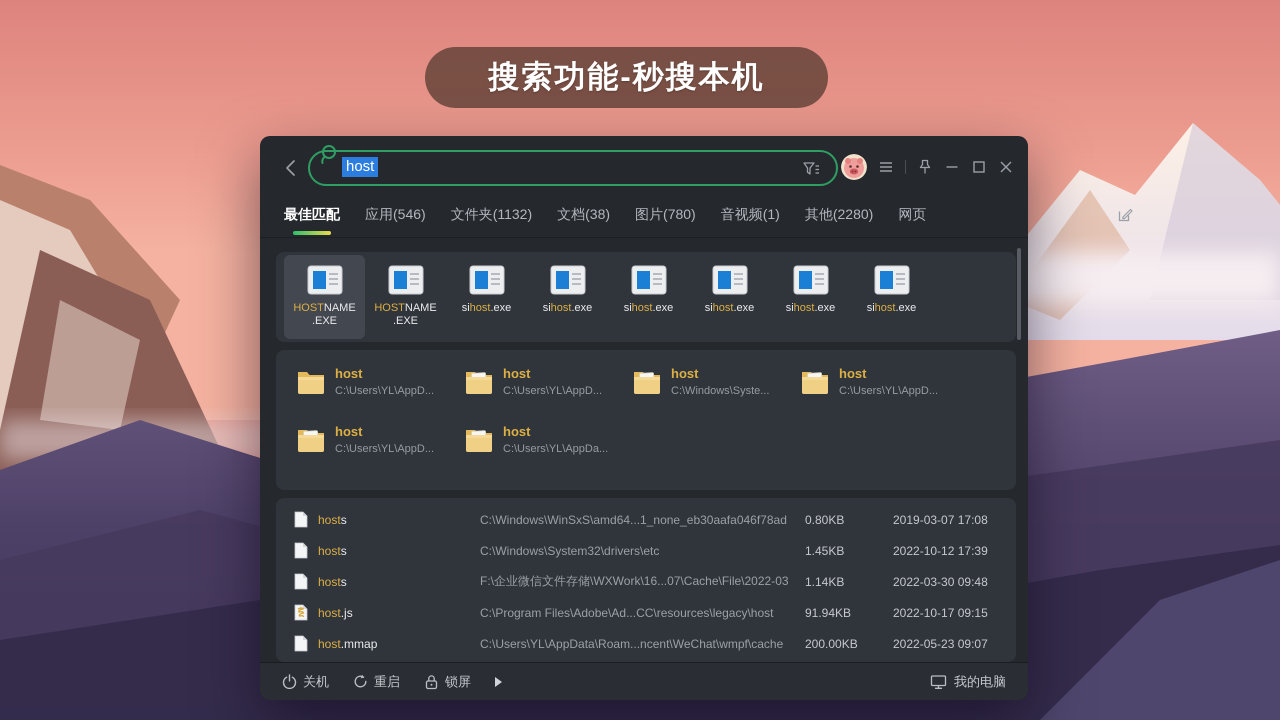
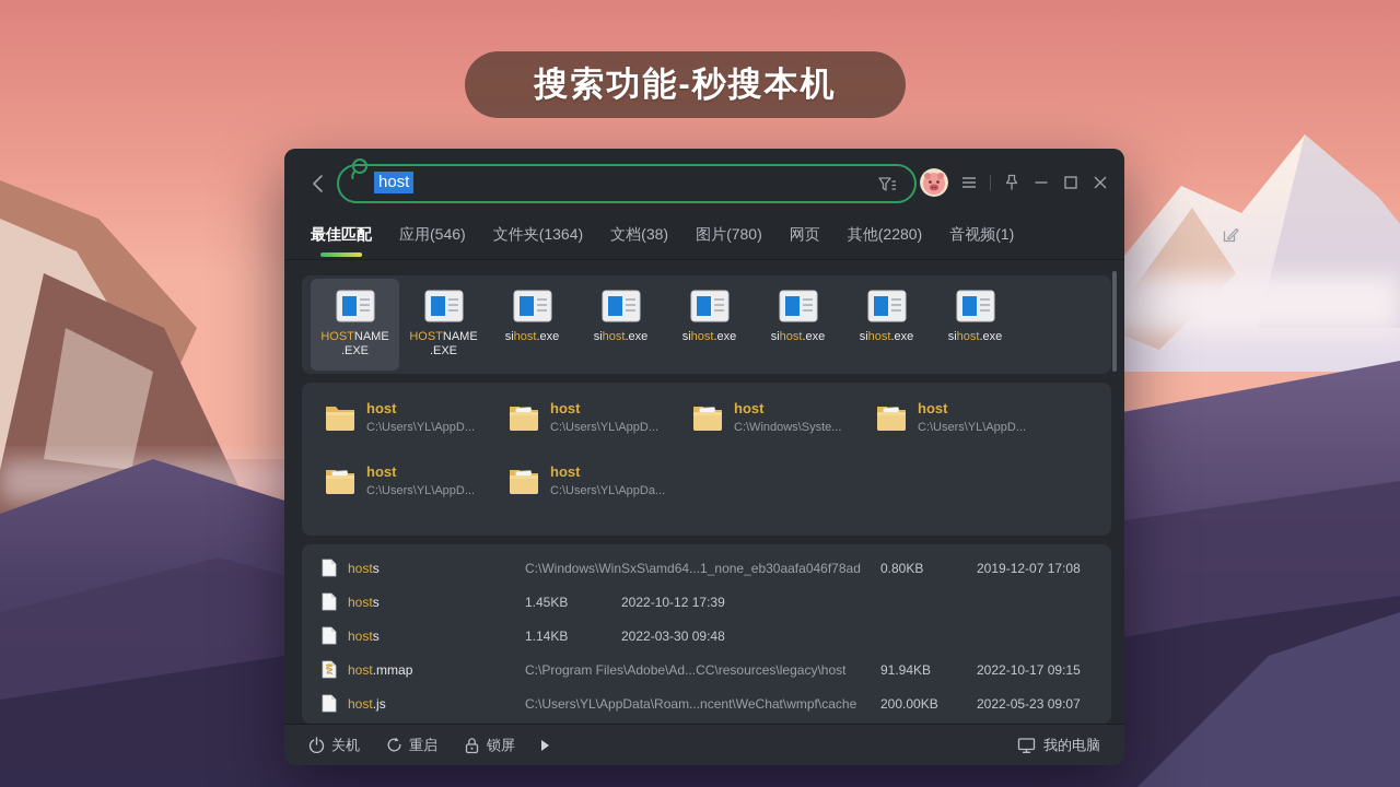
  搜索功能-秒搜本机
  host
  最佳匹配
  应用(546)
- 文件夹(1132)
+ 文件夹(1364)
  文档(38)
  图片(780)
- 音视频(1)
+ 网页
  其他(2280)
- 网页
+ 音视频(1)
  HOSTNAME
  .EXE
  HOSTNAME
  .EXE
  sihost.exe
  sihost.exe
  sihost.exe
  sihost.exe
  sihost.exe
  sihost.exe
  host
  C:\Users\YL\AppD...
  host
  C:\Users\YL\AppD...
  host
  C:\Windows\Syste...
  host
  C:\Users\YL\AppD...
  host
  C:\Users\YL\AppD...
  host
  C:\Users\YL\AppDa...
  hosts
  C:\Windows\WinSxS\amd64...1_none_eb30aafa046f78ad
  0.80KB
- 2019-03-07 17:08
+ 2019-12-07 17:08
  hosts
- C:\Windows\System32\drivers\etc
  1.45KB
  2022-10-12 17:39
  hosts
- F:\企业微信文件存储\WXWork\16...07\Cache\File\2022-03
  1.14KB
  2022-03-30 09:48
- host.js
+ host.mmap
  C:\Program Files\Adobe\Ad...CC\resources\legacy\host
  91.94KB
  2022-10-17 09:15
- host.mmap
+ host.js
  C:\Users\YL\AppData\Roam...ncent\WeChat\wmpf\cache
  200.00KB
  2022-05-23 09:07
  关机
  重启
  锁屏
  我的电脑
